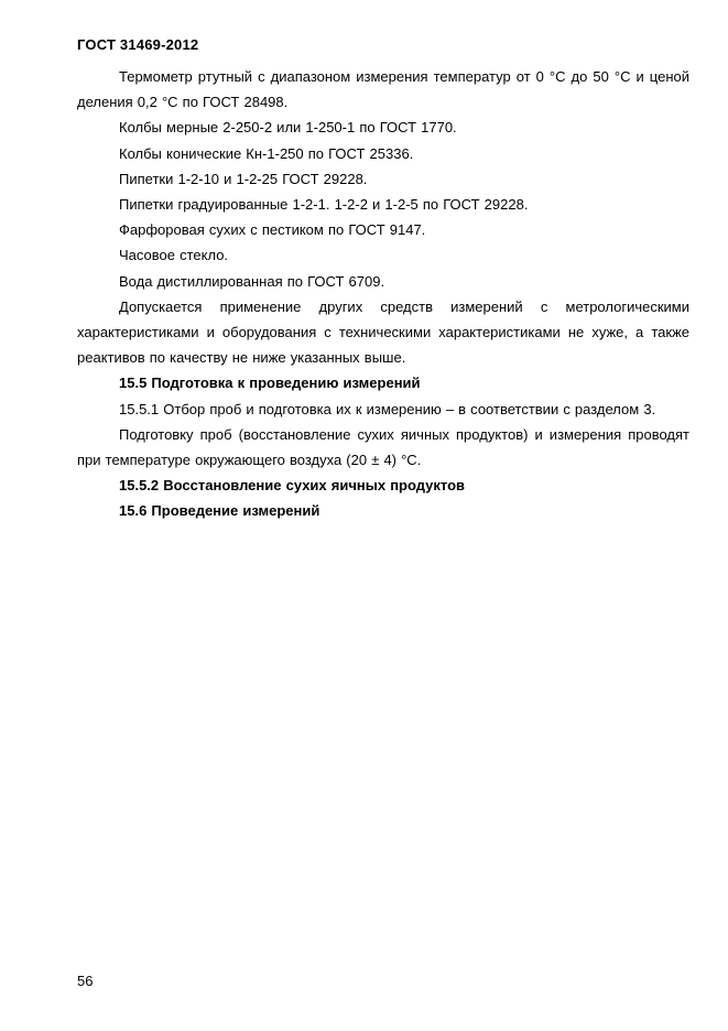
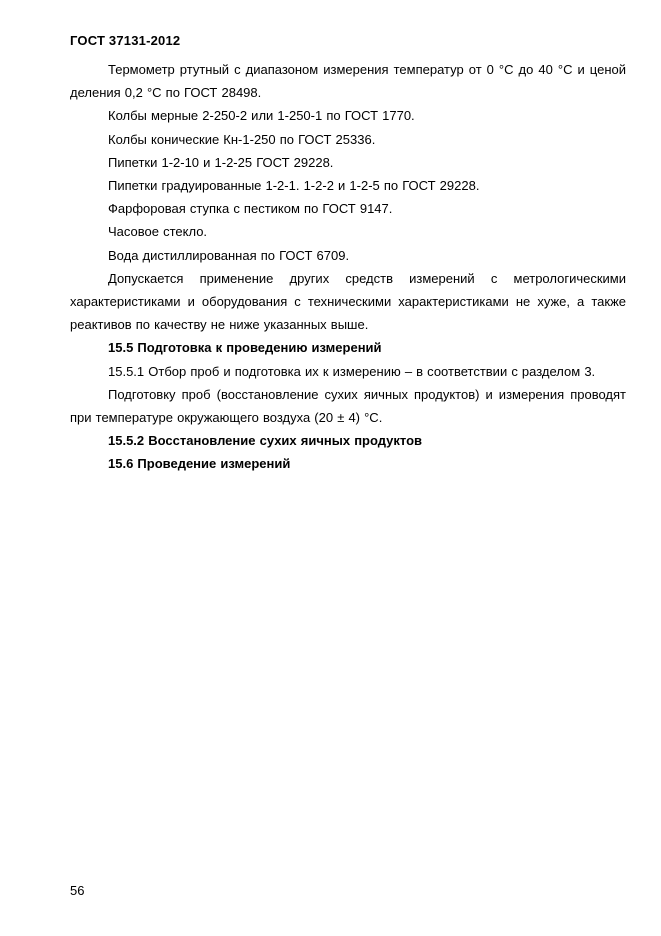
- ГОСТ 31469-2012
+ ГОСТ 37131-2012
- Термометр ртутный с диапазоном измерения температур от 0 °С до 50 °С и ценой деления 0,2 °С по ГОСТ 28498.
+ Термометр ртутный с диапазоном измерения температур от 0 °С до 40 °С и ценой деления 0,2 °С по ГОСТ 28498.
  Колбы мерные 2-250-2 или 1-250-1 по ГОСТ 1770.
  Колбы конические Кн-1-250 по ГОСТ 25336.
  Пипетки 1-2-10 и 1-2-25 ГОСТ 29228.
  Пипетки градуированные 1-2-1. 1-2-2 и 1-2-5 по ГОСТ 29228.
- Фарфоровая сухих с пестиком по ГОСТ 9147.
+ Фарфоровая ступка с пестиком по ГОСТ 9147.
  Часовое стекло.
  Вода дистиллированная по ГОСТ 6709.
  Допускается применение других средств измерений с метрологическими характеристиками и оборудования с техническими характеристиками не хуже, а также реактивов по качеству не ниже указанных выше.
  15.5 Подготовка к проведению измерений
  15.5.1 Отбор проб и подготовка их к измерению – в соответствии с разделом 3.
  Подготовку проб (восстановление сухих яичных продуктов) и измерения проводят при температуре окружающего воздуха (20 ± 4) °С.
  15.5.2 Восстановление сухих яичных продуктов
  15.6 Проведение измерений
  56
